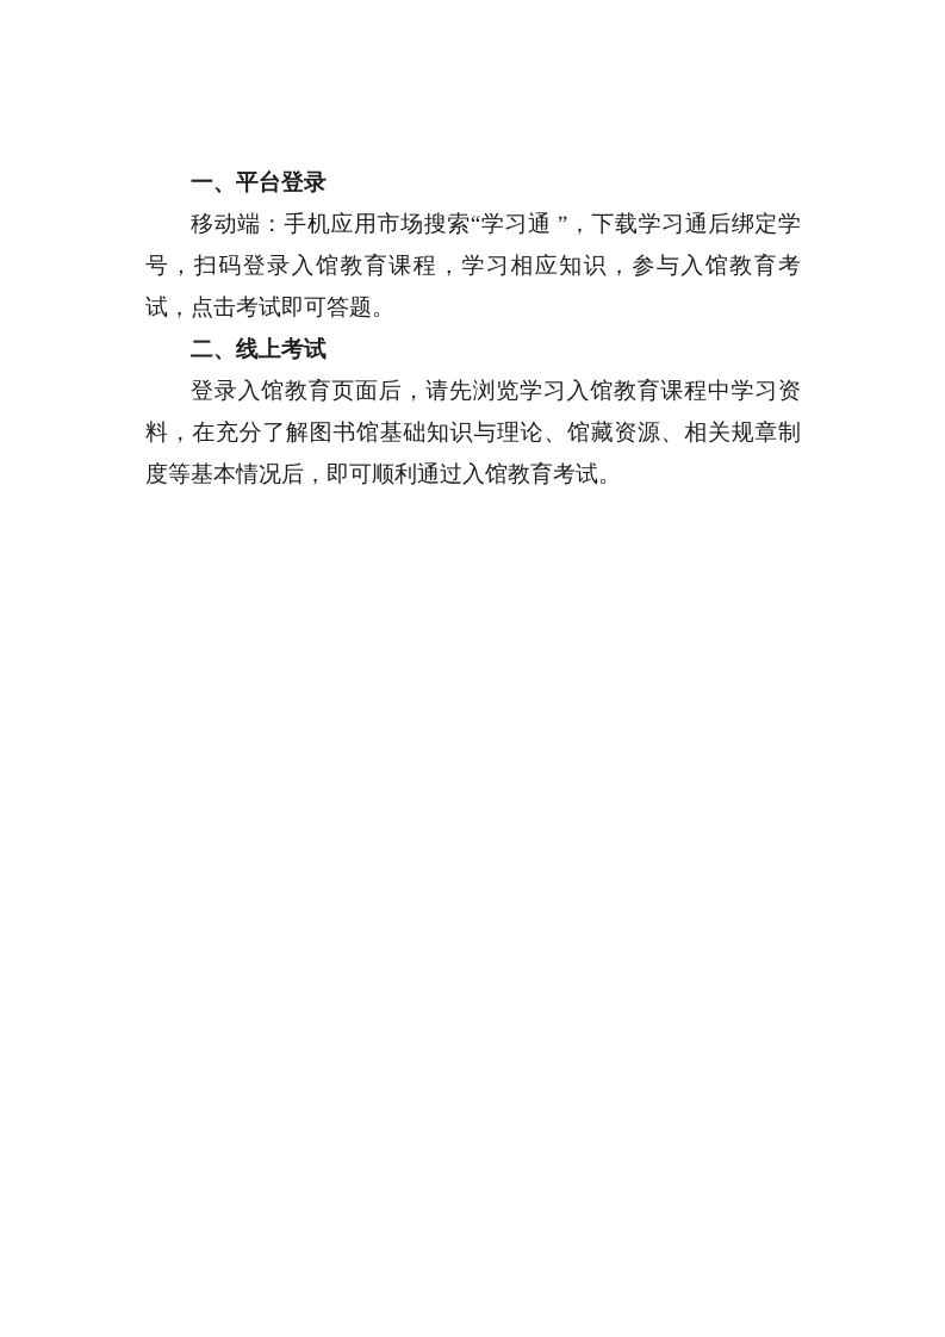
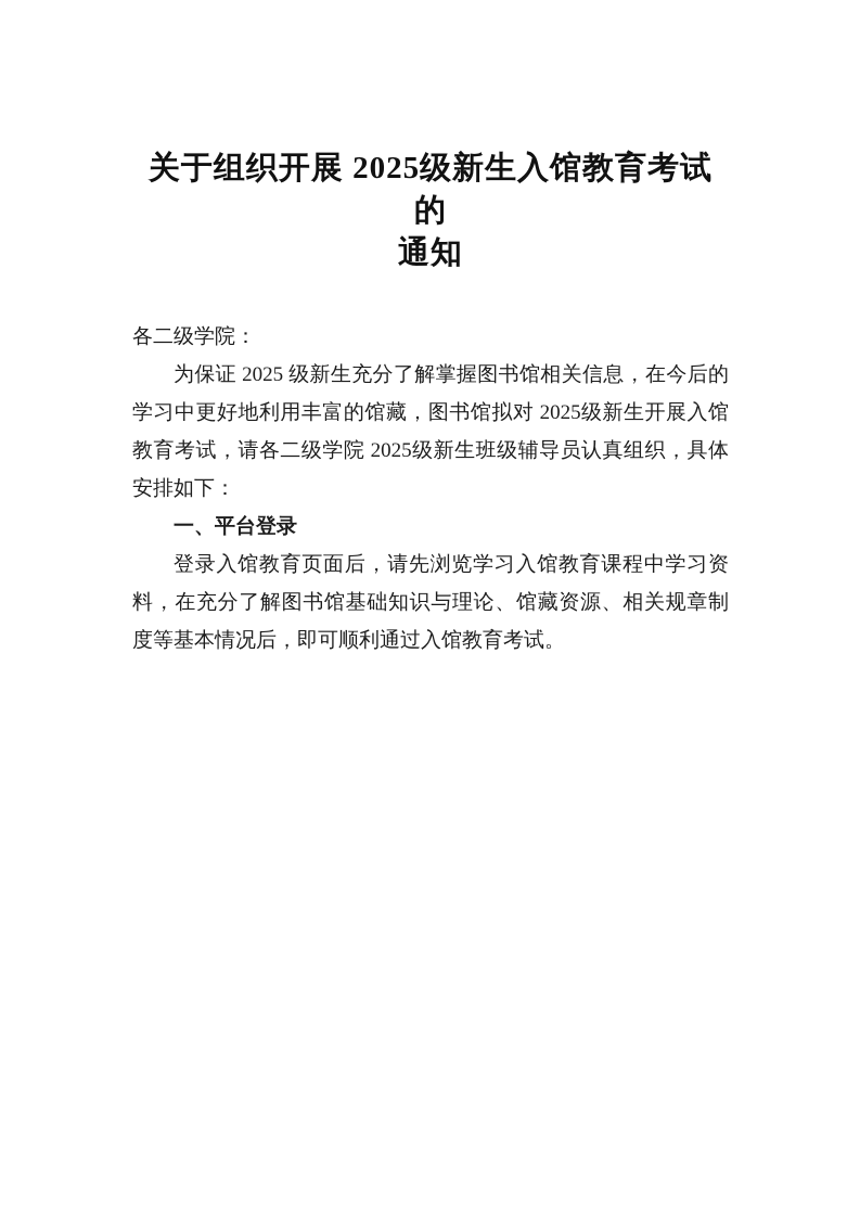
+ 关于组织开展 2025级新生入馆教育考试的
+ 通知
+ 各二级学院：
+ 为保证 2025 级新生充分了解掌握图书馆相关信息，在今后的学习中更好地利用丰富的馆藏，图书馆拟对 2025级新生开展入馆教育考试，请各二级学院 2025级新生班级辅导员认真组织，具体安排如下：
  一、平台登录
- 移动端：手机应用市场搜索“学习通 ”，下载学习通后绑定学号，扫码登录入馆教育课程，学习相应知识，参与入馆教育考试，点击考试即可答题。
- 二、线上考试
  登录入馆教育页面后，请先浏览学习入馆教育课程中学习资料，在充分了解图书馆基础知识与理论、馆藏资源、相关规章制度等基本情况后，即可顺利通过入馆教育考试。
